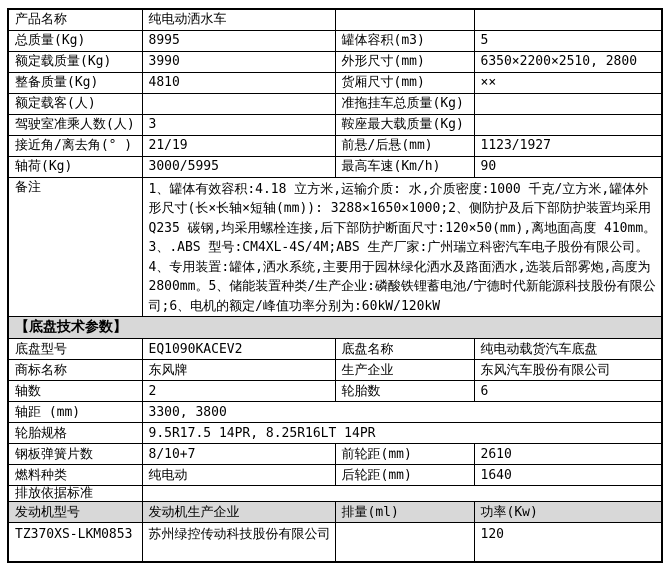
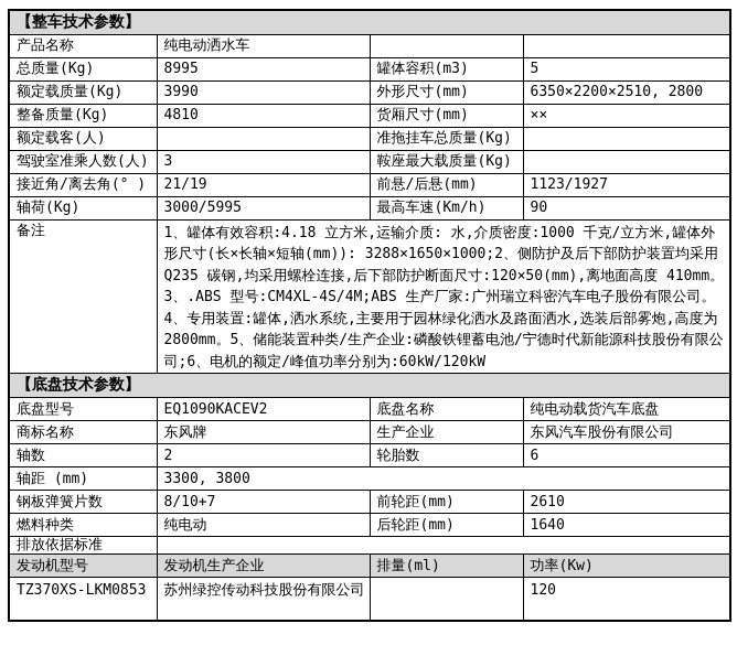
+ 【整车技术参数】
  产品名称	纯电动洒水车
  总质量(Kg)	8995	罐体容积(m3)	5
  额定载质量(Kg)	3990	外形尺寸(mm)	6350×2200×2510, 2800
  整备质量(Kg)	4810	货厢尺寸(mm)	××
  额定载客(人)		准拖挂车总质量(Kg)
  驾驶室准乘人数(人)	3	鞍座最大载质量(Kg)
  接近角/离去角(° )	21/19	前悬/后悬(mm)	1123/1927
  轴荷(Kg)	3000/5995	最高车速(Km/h)	90
  备注	1、罐体有效容积:4.18 立方米,运输介质: 水,介质密度:1000 千克/立方米,罐体外形尺寸(长×长轴×短轴(mm)): 3288×1650×1000;2、侧防护及后下部防护装置均采用 Q235 碳钢,均采用螺栓连接,后下部防护断面尺寸:120×50(mm),离地面高度 410mm。3、.ABS 型号:CM4XL-4S/4M;ABS 生产厂家:广州瑞立科密汽车电子股份有限公司。4、专用装置:罐体,洒水系统,主要用于园林绿化洒水及路面洒水,选装后部雾炮,高度为 2800mm。5、储能装置种类/生产企业:磷酸铁锂蓄电池/宁德时代新能源科技股份有限公司;6、电机的额定/峰值功率分别为:60kW/120kW
  【底盘技术参数】
  底盘型号	EQ1090KACEV2	底盘名称	纯电动载货汽车底盘
  商标名称	东风牌	生产企业	东风汽车股份有限公司
  轴数	2	轮胎数	6
  轴距 (mm)	3300, 3800
- 轮胎规格	9.5R17.5 14PR, 8.25R16LT 14PR
  钢板弹簧片数	8/10+7	前轮距(mm)	2610
  燃料种类	纯电动	后轮距(mm)	1640
  排放依据标准
  发动机型号	发动机生产企业	排量(ml)	功率(Kw)
  TZ370XS-LKM0853	苏州绿控传动科技股份有限公司		120
